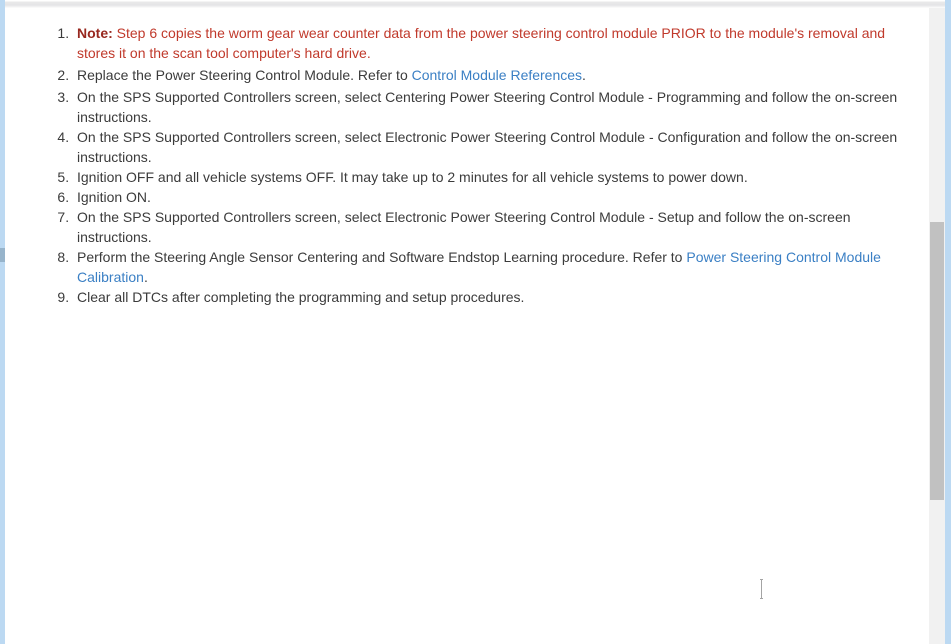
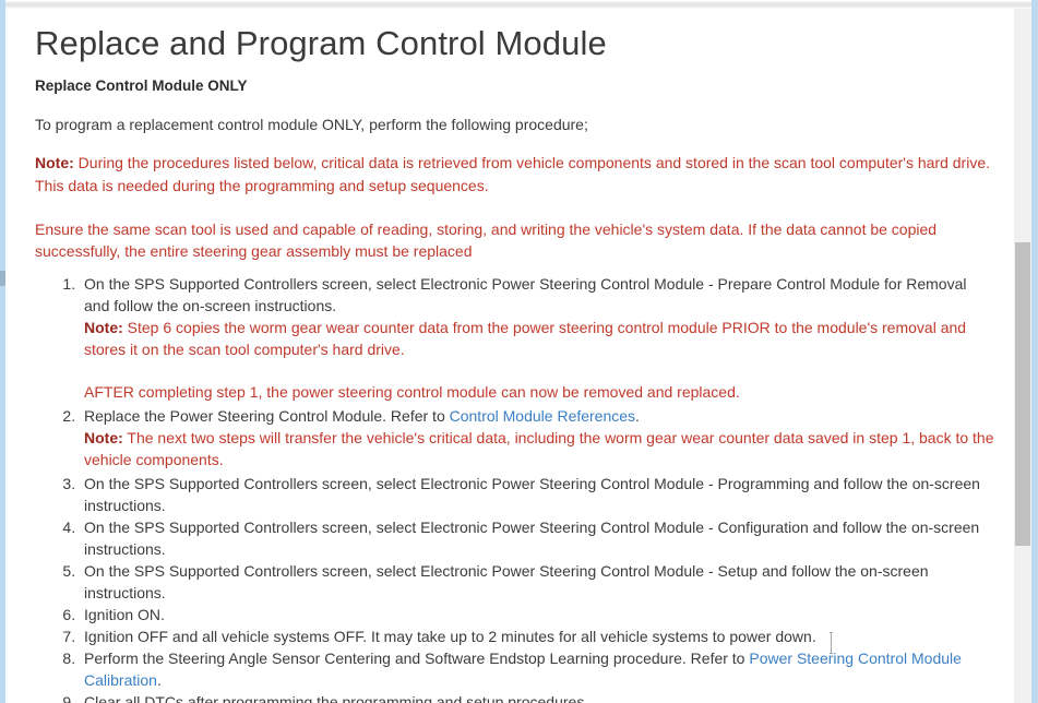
+ Replace and Program Control Module
+ Replace Control Module ONLY
+ To program a replacement control module ONLY, perform the following procedure;
+ Note: During the procedures listed below, critical data is retrieved from vehicle components and stored in the scan tool computer's hard drive. This data is needed during the programming and setup sequences.
+ Ensure the same scan tool is used and capable of reading, storing, and writing the vehicle's system data. If the data cannot be copied successfully, the entire steering gear assembly must be replaced
+ On the SPS Supported Controllers screen, select Electronic Power Steering Control Module - Prepare Control Module for Removal and follow the on-screen instructions.
  Note: Step 6 copies the worm gear wear counter data from the power steering control module PRIOR to the module's removal and stores it on the scan tool computer's hard drive.
+ AFTER completing step 1, the power steering control module can now be removed and replaced.
  Replace the Power Steering Control Module. Refer to Control Module References.
+ Note: The next two steps will transfer the vehicle's critical data, including the worm gear wear counter data saved in step 1, back to the vehicle components.
- On the SPS Supported Controllers screen, select Centering Power Steering Control Module - Programming and follow the on-screen instructions.
+ On the SPS Supported Controllers screen, select Electronic Power Steering Control Module - Programming and follow the on-screen instructions.
  On the SPS Supported Controllers screen, select Electronic Power Steering Control Module - Configuration and follow the on-screen instructions.
- Ignition OFF and all vehicle systems OFF. It may take up to 2 minutes for all vehicle systems to power down.
+ On the SPS Supported Controllers screen, select Electronic Power Steering Control Module - Setup and follow the on-screen instructions.
  Ignition ON.
- On the SPS Supported Controllers screen, select Electronic Power Steering Control Module - Setup and follow the on-screen instructions.
+ Ignition OFF and all vehicle systems OFF. It may take up to 2 minutes for all vehicle systems to power down.
  Perform the Steering Angle Sensor Centering and Software Endstop Learning procedure. Refer to Power Steering Control Module Calibration.
- Clear all DTCs after completing the programming and setup procedures.
+ Clear all DTCs after programming the programming and setup procedures.
